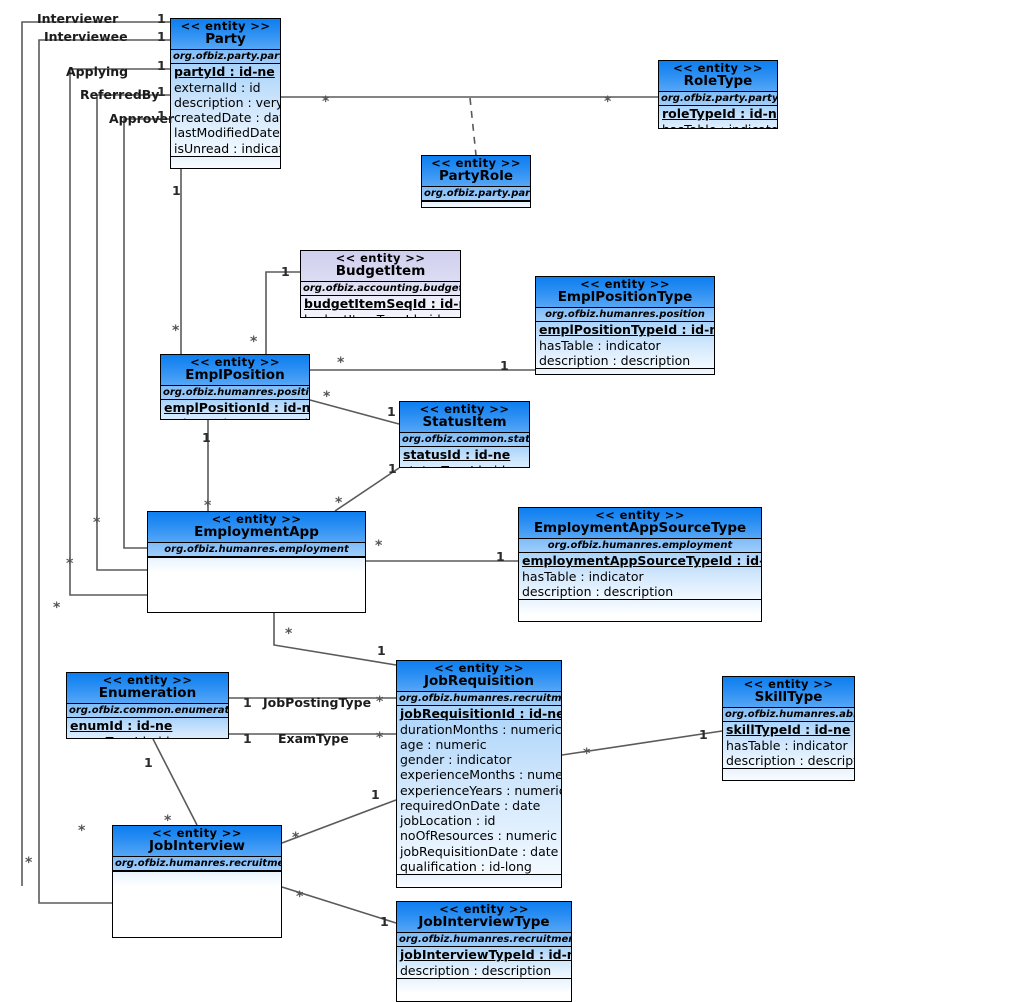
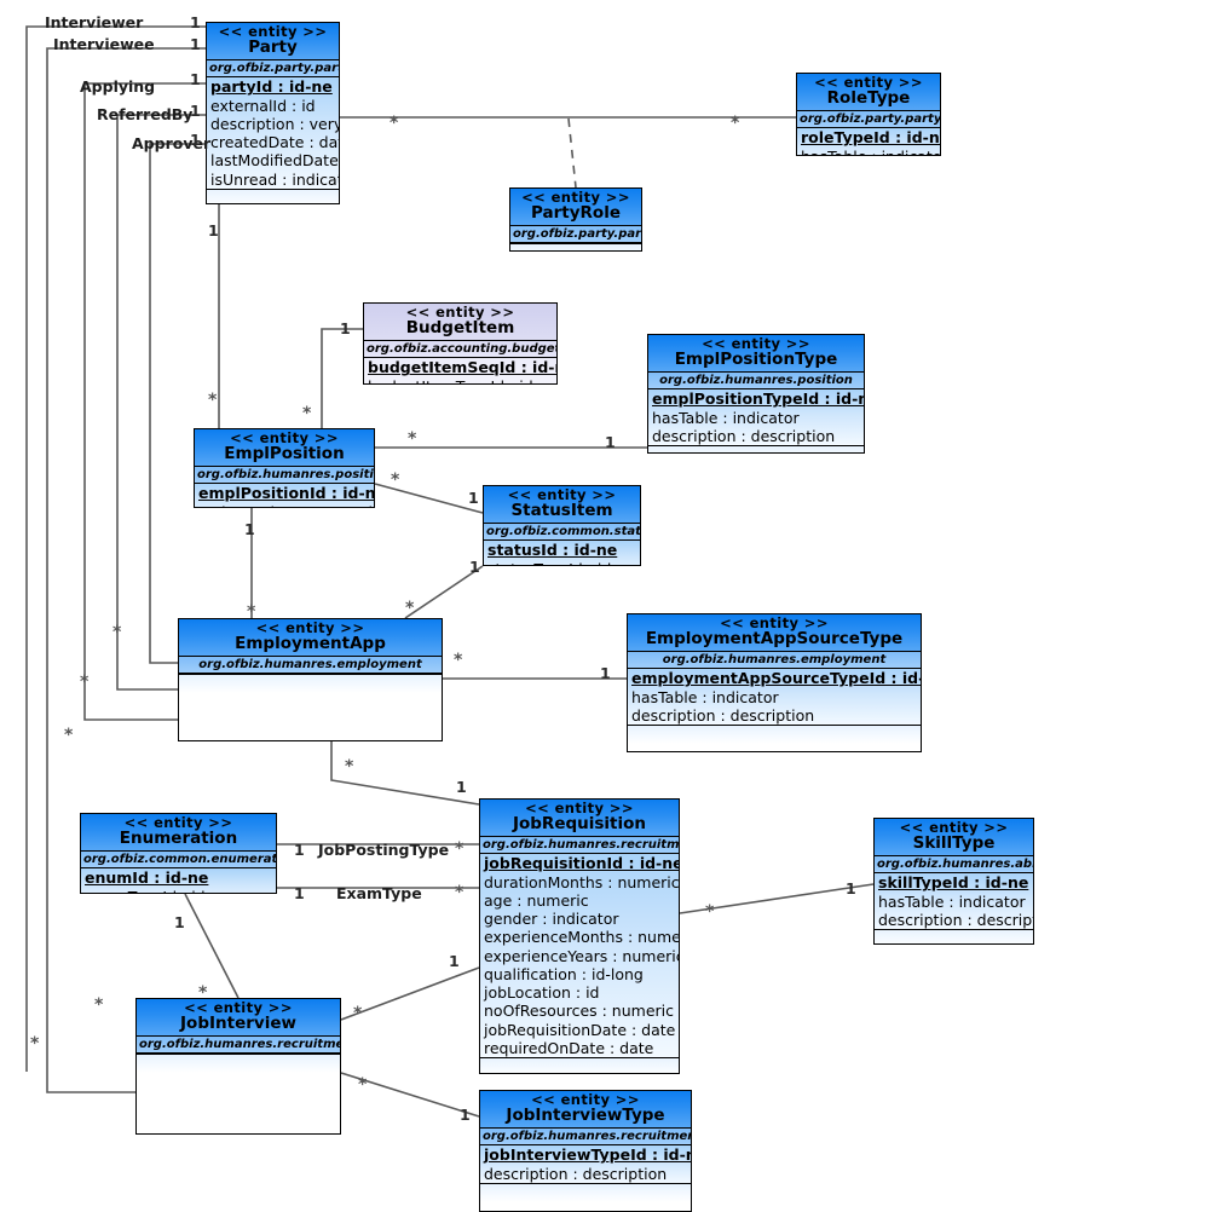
  << entity >>
  Party
  org.ofbiz.party.par
  partyId : id-ne
  externalId : id
  description : very
  createdDate : da
  lastModifiedDate
  isUnread : indica
  << entity >>
  RoleType
  org.ofbiz.party.party
  roleTypeId : id-n
  << entity >>
  PartyRole
  org.ofbiz.party.par
  << entity >>
  BudgetItem
  org.ofbiz.accounting.budge
  budgetItemSeqId : id-
  << entity >>
  EmplPositionType
  org.ofbiz.humanres.position
  emplPositionTypeId : id-n
  hasTable : indicator
  description : description
  << entity >>
  EmplPosition
  org.ofbiz.humanres.positi
  emplPositionId : id-n
  << entity >>
  StatusItem
  org.ofbiz.common.stat
  statusId : id-ne
  << entity >>
  EmploymentApp
  org.ofbiz.humanres.employment
  << entity >>
  EmploymentAppSourceType
  org.ofbiz.humanres.employment
  employmentAppSourceTypeId : id
  hasTable : indicator
  description : description
  << entity >>
  Enumeration
  org.ofbiz.common.enumerat
  enumId : id-ne
  << entity >>
  JobRequisition
  org.ofbiz.humanres.recruitm
  jobRequisitionId : id-ne
  durationMonths : numeric
  age : numeric
  gender : indicator
  experienceMonths : nume
  experienceYears : numeri
- requiredOnDate : date
+ qualification : id-long
  jobLocation : id
  noOfResources : numeric
  jobRequisitionDate : date
- qualification : id-long
+ requiredOnDate : date
  << entity >>
  SkillType
  org.ofbiz.humanres.ab
  skillTypeId : id-ne
  hasTable : indicator
  description : descrip
  << entity >>
  JobInterview
  org.ofbiz.humanres.recruitme
  << entity >>
  JobInterviewType
  org.ofbiz.humanres.recruitme
  jobInterviewTypeId : id-
  description : description
  Interviewer
  Interviewee
  Applying
  ReferredBy
  Approver
  JobPostingType
  ExamType
  1
  1
  1
  1
  1
  *
  *
  1
  1
  *
  *
  *
  1
  *
  1
  1
  1
  *
  *
  *
  1
  *
  *
  *
  *
  1
  1
  *
  1
  *
  *
  1
  1
  *
  *
  1
  *
  1
  *
  *
